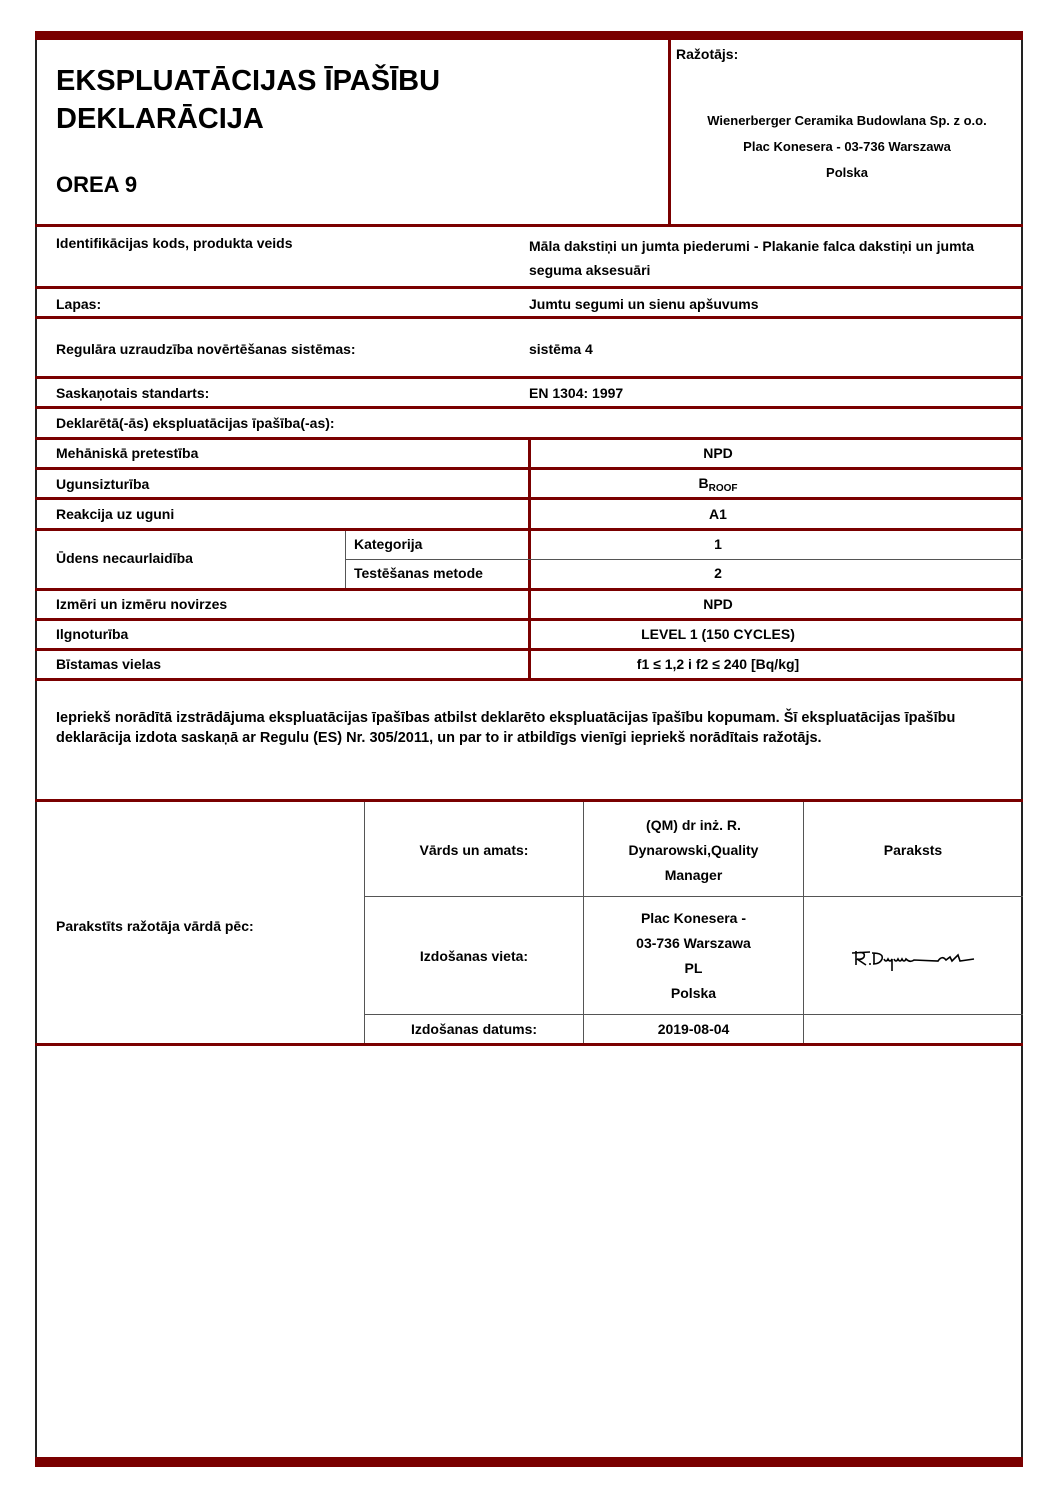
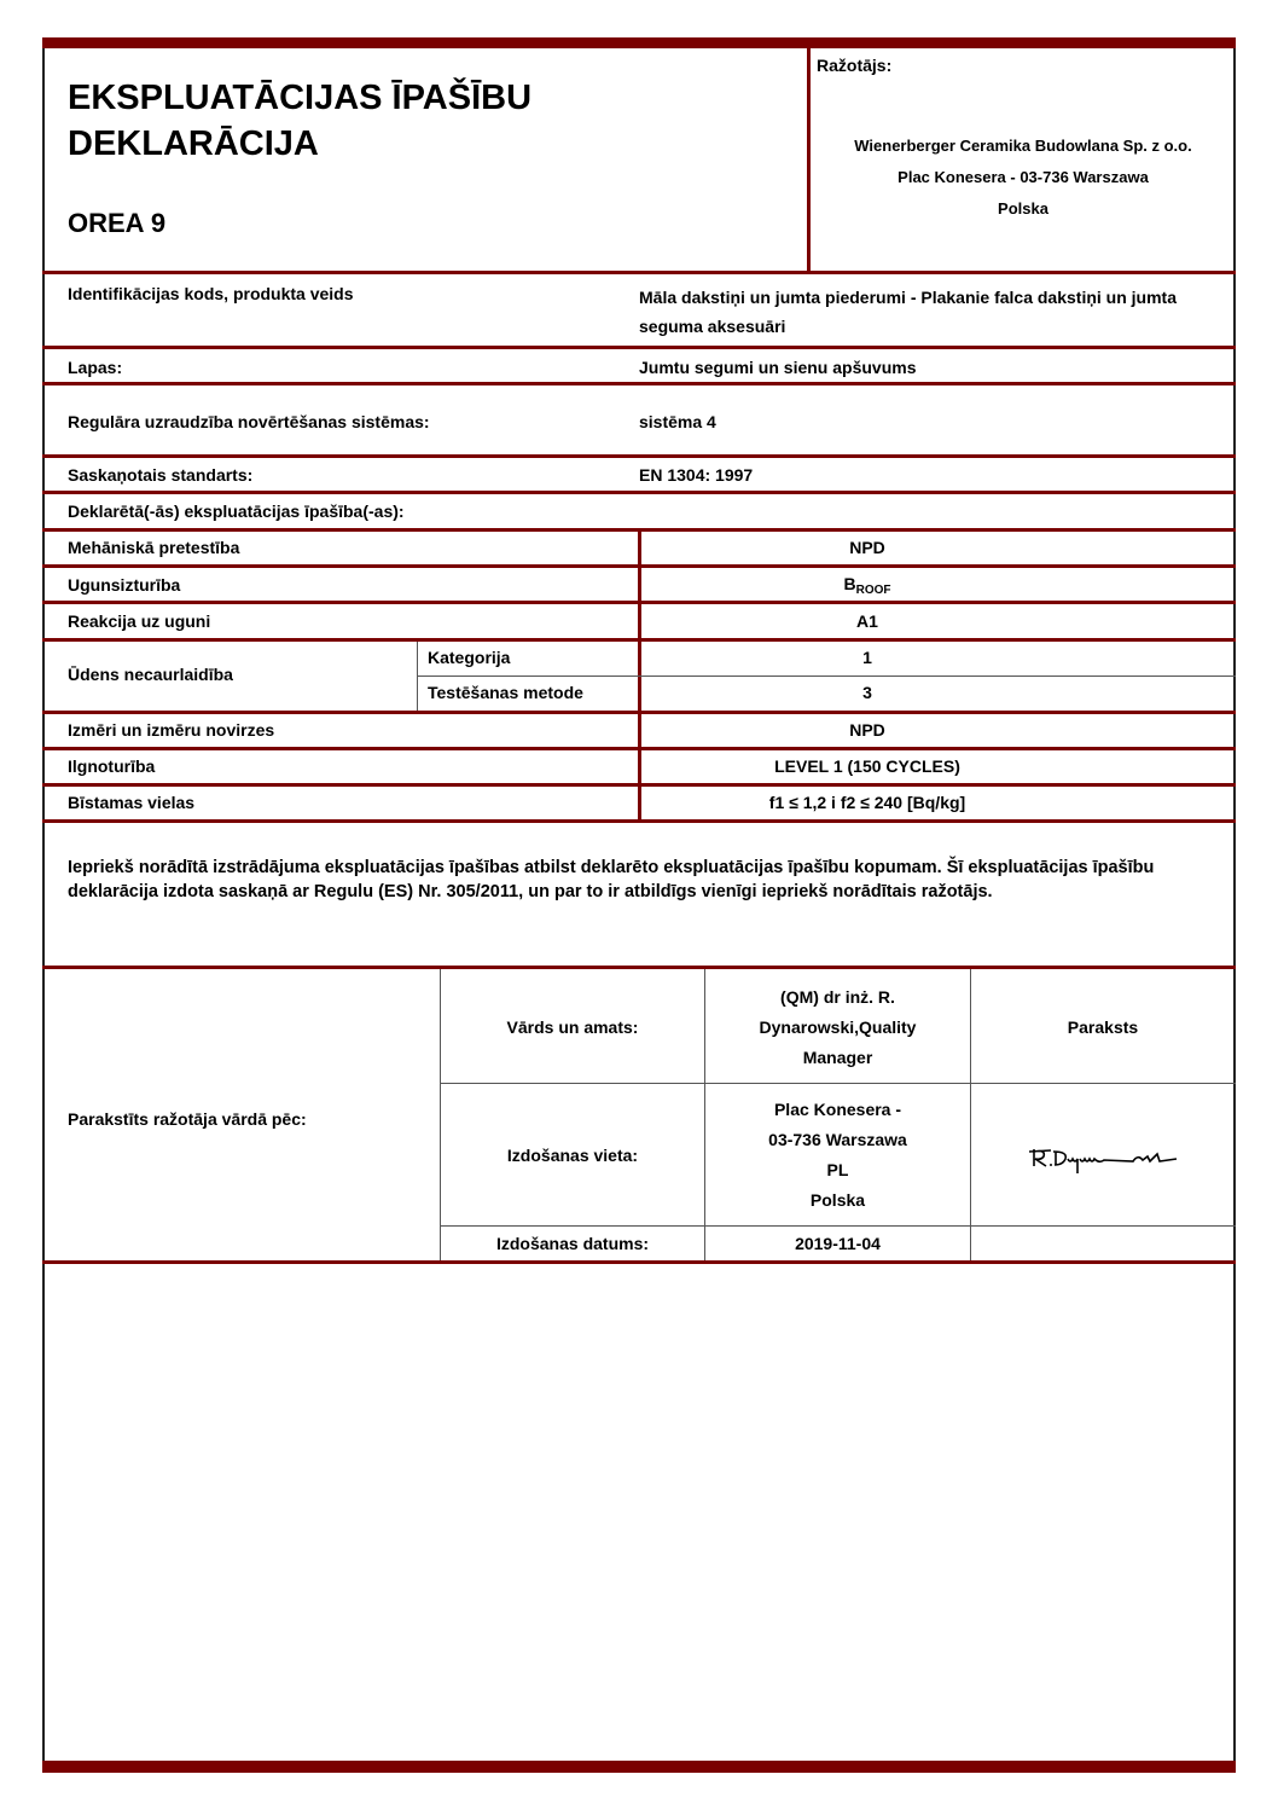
  EKSPLUATĀCIJAS ĪPAŠĪBU
  DEKLARĀCIJA
  OREA 9
  Ražotājs:
  Wienerberger Ceramika Budowlana Sp. z o.o.
  Plac Konesera - 03-736 Warszawa
  Polska
  Identifikācijas kods, produkta veids
  Māla dakstiņi un jumta piederumi - Plakanie falca dakstiņi un jumta seguma aksesuāri
  Lapas:
  Jumtu segumi un sienu apšuvums
  Regulāra uzraudzība novērtēšanas sistēmas:
  sistēma 4
  Saskaņotais standarts:
  EN 1304: 1997
  Deklarētā(-ās) ekspluatācijas īpašība(-as):
  Mehāniskā pretestība
  NPD
  Ugunsizturība
  BROOF
  Reakcija uz uguni
  A1
  Ūdens necaurlaidība
  Kategorija
  1
  Testēšanas metode
- 2
+ 3
  Izmēri un izmēru novirzes
  NPD
  Ilgnoturība
  LEVEL 1 (150 CYCLES)
  Bīstamas vielas
  f1 ≤ 1,2 i f2 ≤ 240 [Bq/kg]
  Iepriekš norādītā izstrādājuma ekspluatācijas īpašības atbilst deklarēto ekspluatācijas īpašību kopumam. Šī ekspluatācijas īpašību deklarācija izdota saskaņā ar Regulu (ES) Nr. 305/2011, un par to ir atbildīgs vienīgi iepriekš norādītais ražotājs.
  Parakstīts ražotāja vārdā pēc:
  Vārds un amats:
  (QM) dr inż. R.
  Dynarowski,Quality
  Manager
  Paraksts
  Izdošanas vieta:
  Plac Konesera -
  03-736 Warszawa
  PL
  Polska
  Izdošanas datums:
- 2019-08-04
+ 2019-11-04
